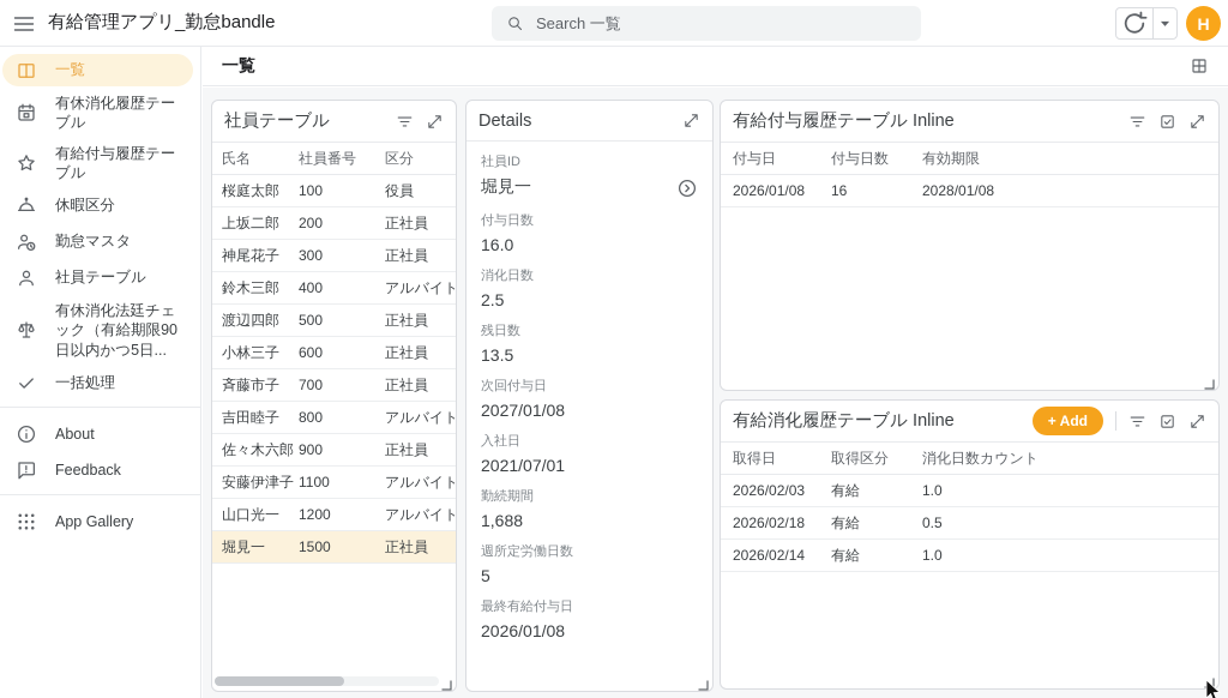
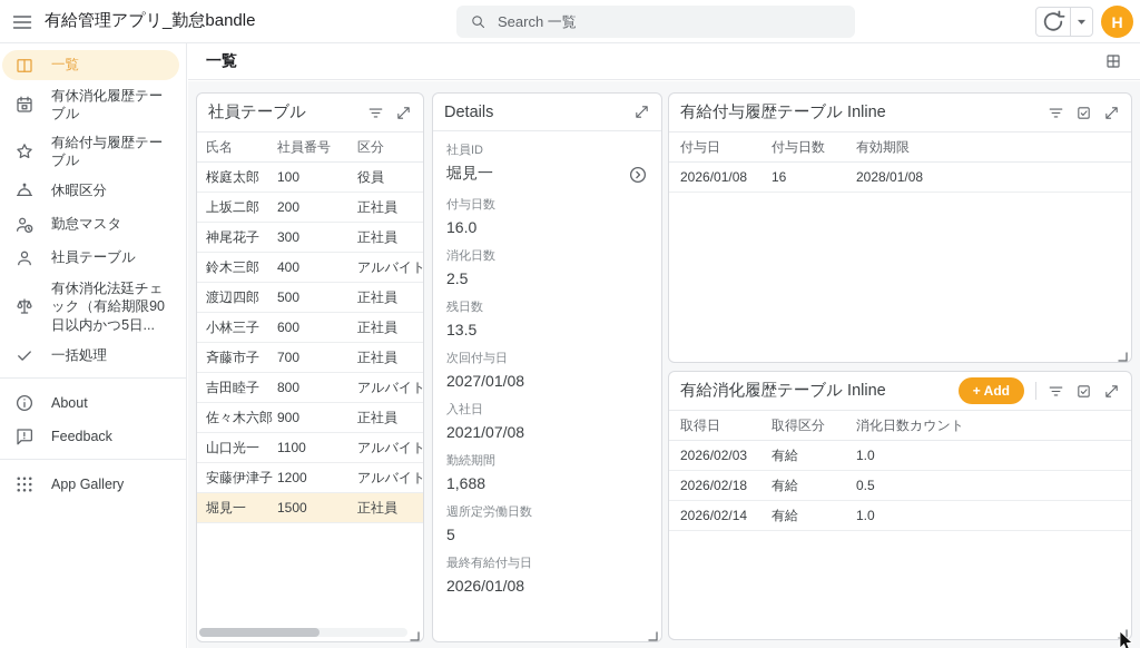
  有給管理アプリ_勤怠bandle
  Search 一覧
  H
  一覧
  有休消化履歴テーブル
  有給付与履歴テーブル
  休暇区分
  勤怠マスタ
  社員テーブル
  有休消化法廷チェック（有給期限90日以内かつ5日...
  一括処理
  About
  Feedback
  App Gallery
  一覧
  社員テーブル
  氏名
  社員番号
  区分
  桜庭太郎
  100
  役員
  上坂二郎
  200
  正社員
  神尾花子
  300
  正社員
  鈴木三郎
  400
  アルバイト
  渡辺四郎
  500
  正社員
  小林三子
  600
  正社員
  斉藤市子
  700
  正社員
  吉田睦子
  800
  アルバイト
  佐々木六郎
  900
  正社員
- 安藤伊津子
+ 山口光一
  1100
  アルバイト
- 山口光一
+ 安藤伊津子
  1200
  アルバイト
  堀見一
  1500
  正社員
  Details
  社員ID
  堀見一
  付与日数
  16.0
  消化日数
  2.5
  残日数
  13.5
  次回付与日
  2027/01/08
  入社日
- 2021/07/01
+ 2021/07/08
  勤続期間
  1,688
  週所定労働日数
  5
  最終有給付与日
  2026/01/08
  有給付与履歴テーブル Inline
  付与日
  付与日数
  有効期限
  2026/01/08
  16
  2028/01/08
  有給消化履歴テーブル Inline
  + Add
  取得日
  取得区分
  消化日数カウント
  2026/02/03
  有給
  1.0
  2026/02/18
  有給
  0.5
  2026/02/14
  有給
  1.0
